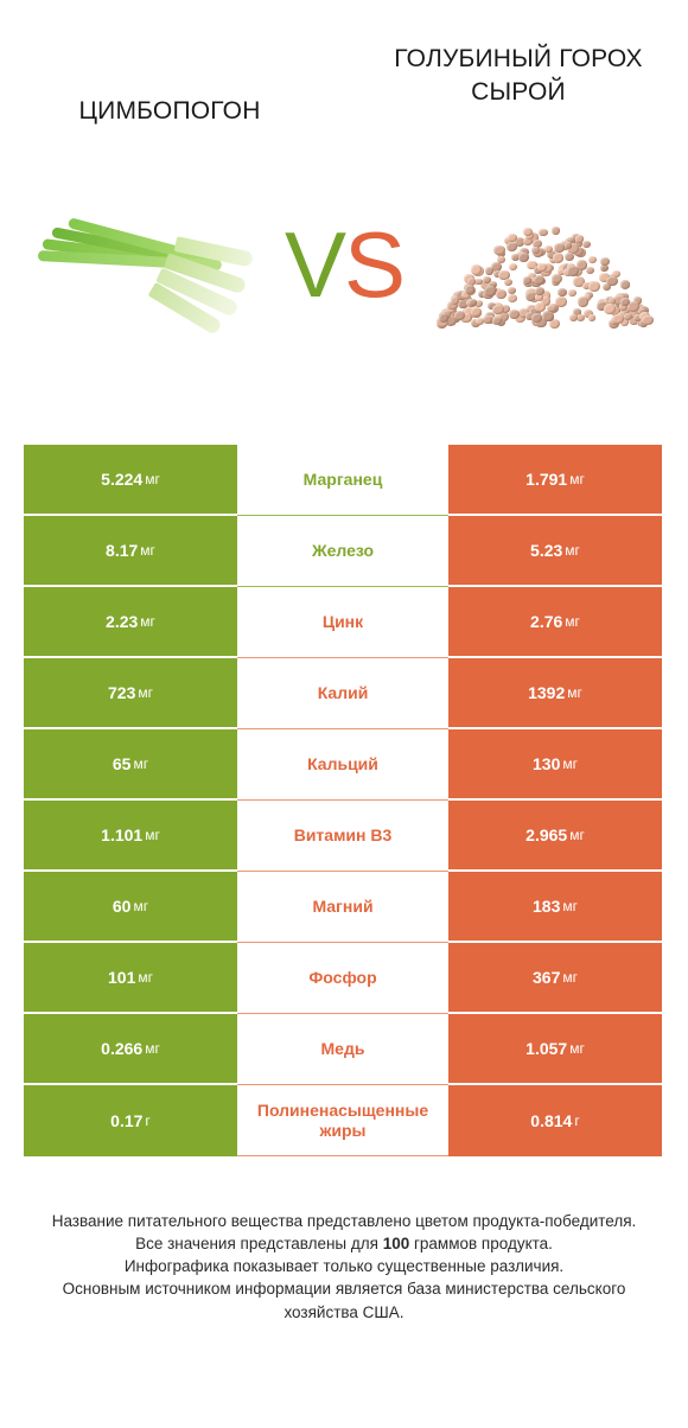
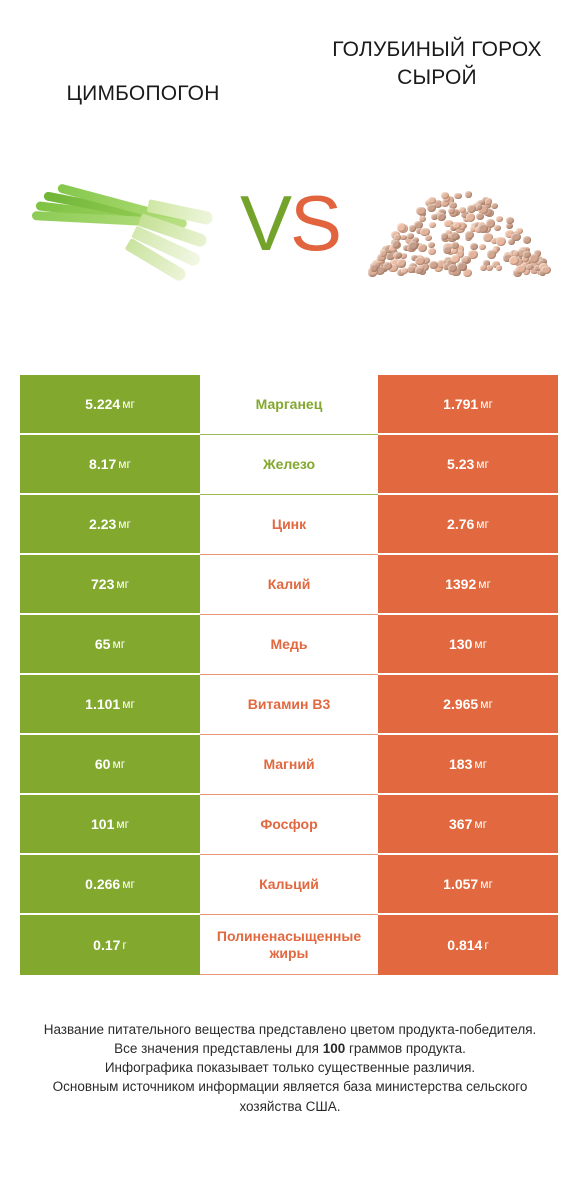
  ЦИМБОПОГОН
  ГОЛУБИНЫЙ ГОРОХ СЫРОЙ
  VS
  5.224
  мг
  Марганец
  1.791
  мг
  8.17
  мг
  Железо
  5.23
  мг
  2.23
  мг
  Цинк
  2.76
  мг
  723
  мг
  Калий
  1392
  мг
  65
  мг
- Кальций
+ Медь
  130
  мг
  1.101
  мг
  Витамин B3
  2.965
  мг
  60
  мг
  Магний
  183
  мг
  101
  мг
  Фосфор
  367
  мг
  0.266
  мг
- Медь
+ Кальций
  1.057
  мг
  0.17
  г
  Полиненасыщенные жиры
  0.814
  г
  Название питательного вещества представлено цветом продукта-победителя.
  Все значения представлены для 100 граммов продукта.
  Инфографика показывает только существенные различия.
  Основным источником информации является база министерства сельского хозяйства США.
